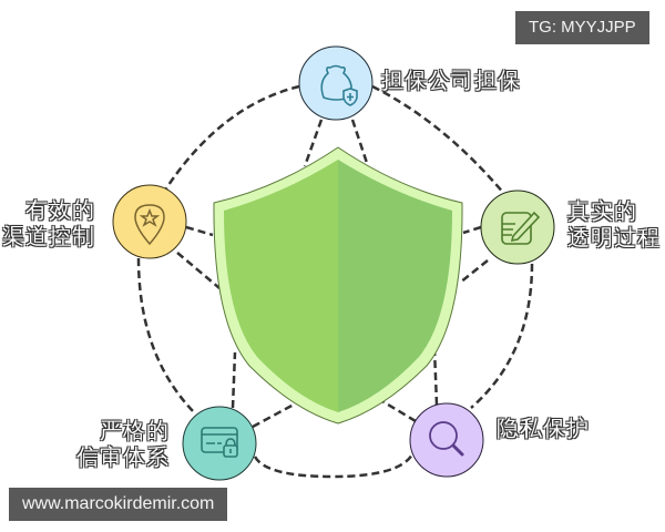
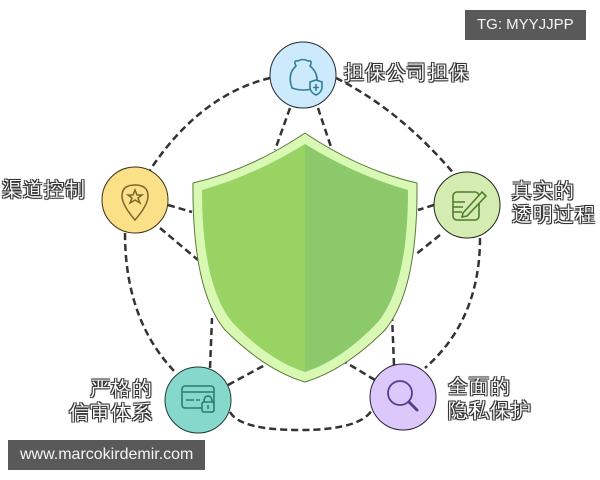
  担保公司担保
  真实的
  透明过程
+ 全面的
  隐私保护
  严格的
  信审体系
- 有效的
  渠道控制
  TG: MYYJJPP
  www.marcokirdemir.com
